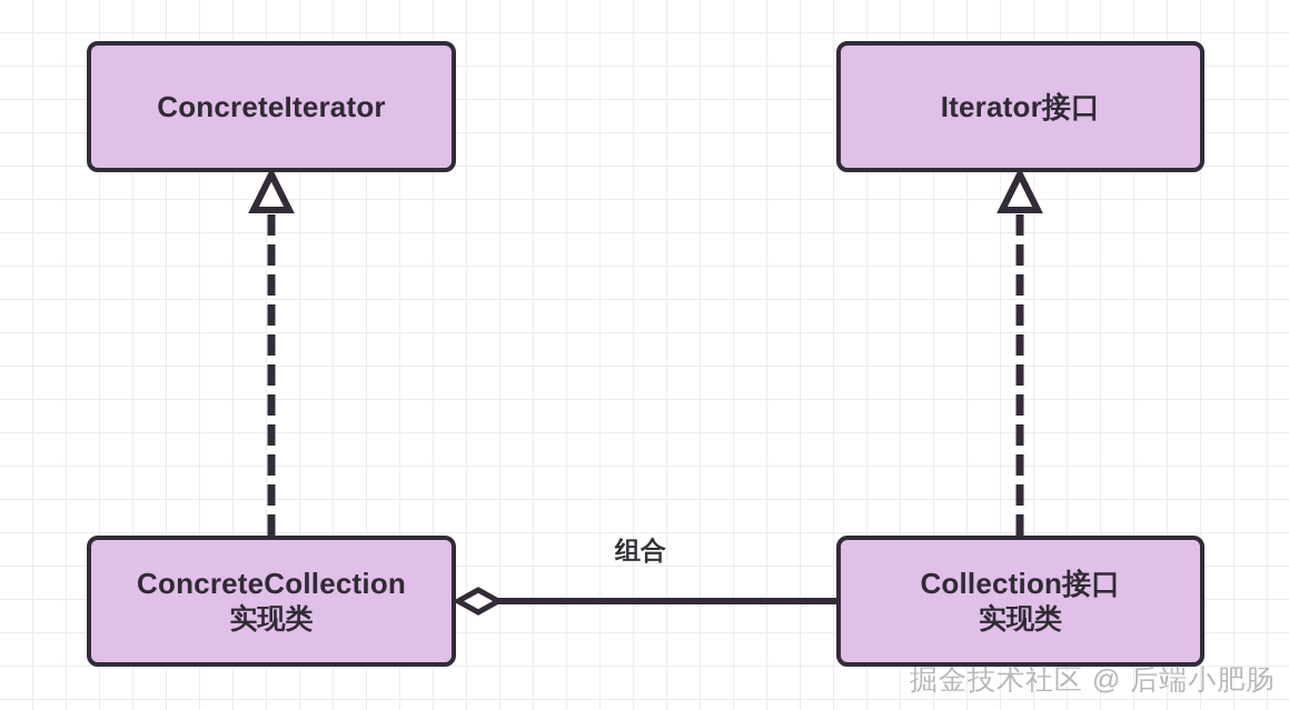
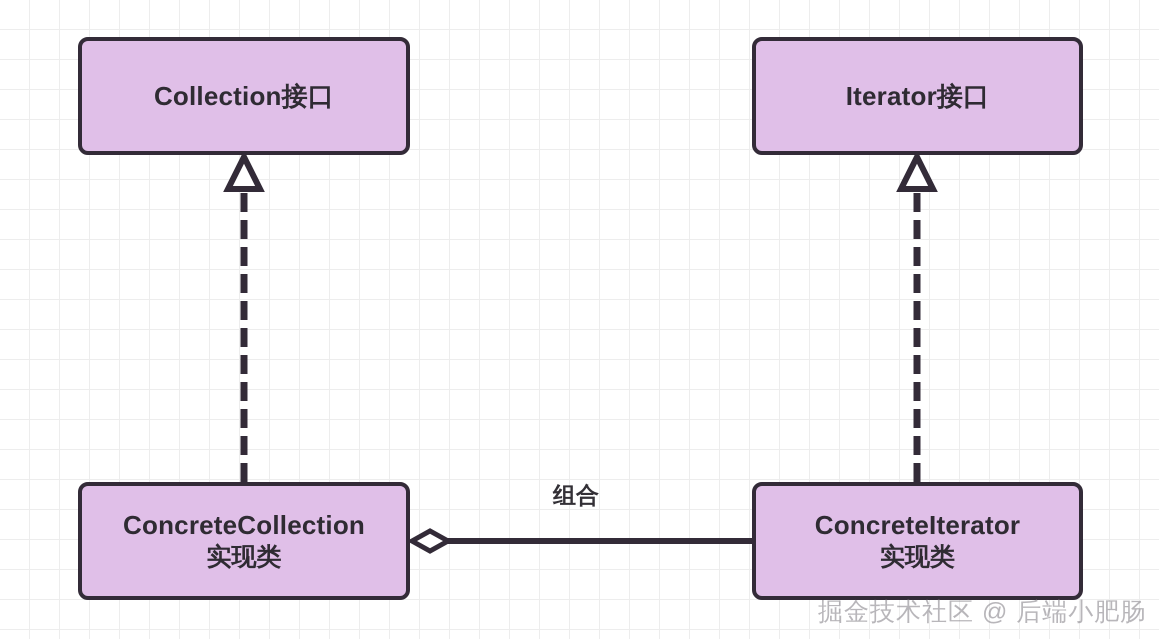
- ConcreteIterator
+ Collection接口
  Iterator接口
  ConcreteCollection
  实现类
- Collection接口
+ ConcreteIterator
  实现类
  组合
  掘金技术社区 @ 后端小肥肠
